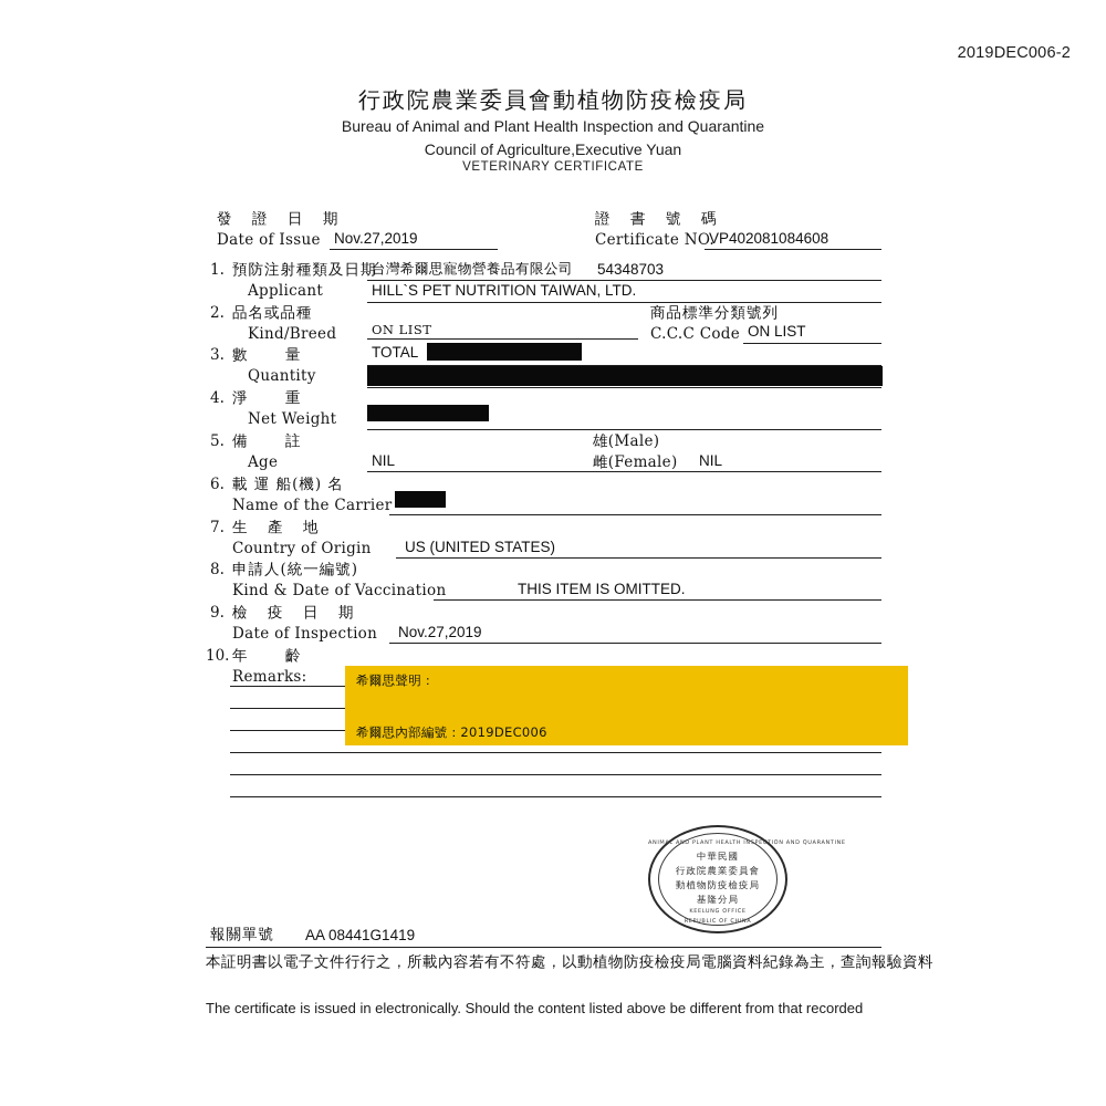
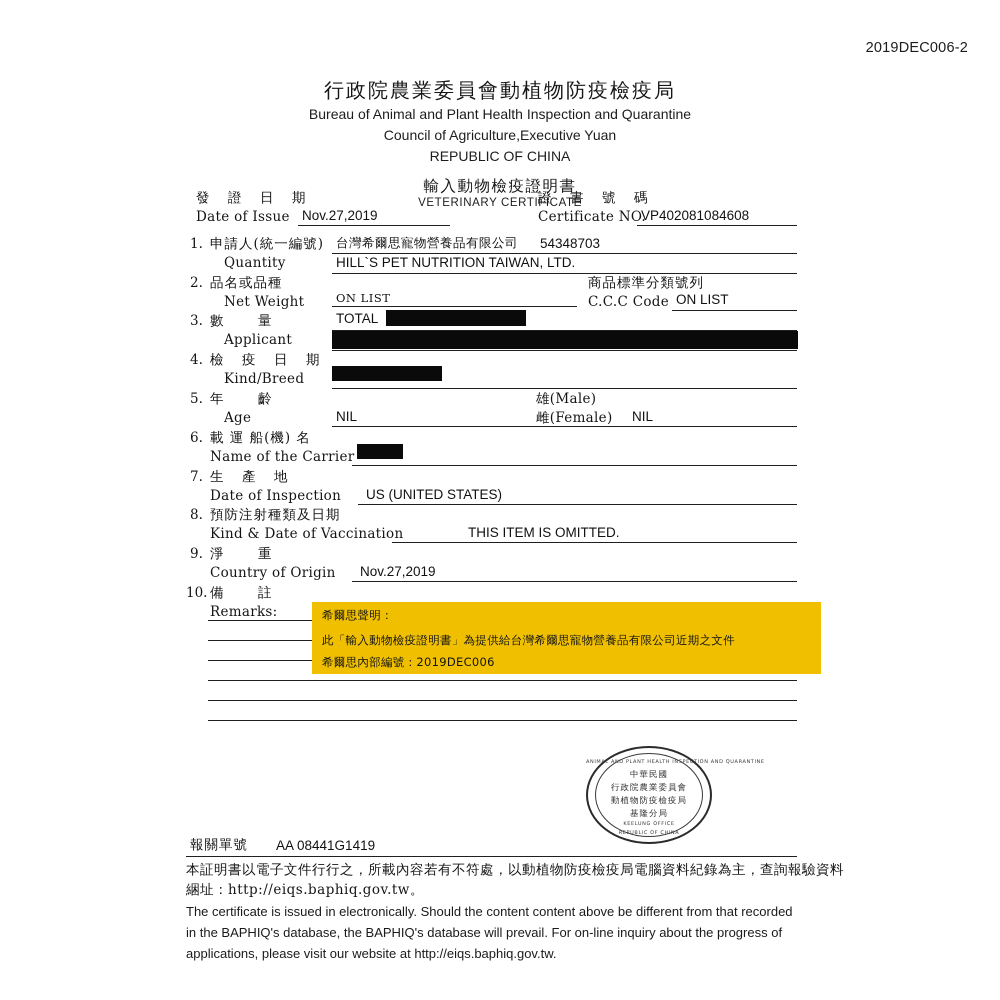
  2019DEC006-2
  行政院農業委員會動植物防疫檢疫局
  Bureau of Animal and Plant Health Inspection and Quarantine
  Council of Agriculture,Executive Yuan
+ REPUBLIC OF CHINA
+ 輸入動物檢疫證明書
  VETERINARY CERTIFICATE
  發 證 日 期
  Date of Issue
  Nov.27,2019
  證 書 號 碼
  Certificate NO.
  VP402081084608
  1.
- 預防注射種類及日期
+ 申請人(統一編號)
- Applicant
+ Quantity
  台灣希爾思寵物營養品有限公司
  54348703
  HILL`S PET NUTRITION TAIWAN, LTD.
  2.
  品名或品種
- Kind/Breed
+ Net Weight
  ON LIST
  商品標準分類號列
  C.C.C Code
  ON LIST
  3.
  數 量
- Quantity
+ Applicant
  TOTAL
  4.
- 淨 重
+ 檢 疫 日 期
- Net Weight
+ Kind/Breed
  5.
- 備 註
+ 年 齡
  Age
  雄(Male)
  雌(Female)
  NIL
  NIL
  6.
  載 運 船(機) 名
  Name of the Carrier
  7.
  生 產 地
- Country of Origin
+ Date of Inspection
  US (UNITED STATES)
  8.
- 申請人(統一編號)
+ 預防注射種類及日期
  Kind & Date of Vaccination
  THIS ITEM IS OMITTED.
  9.
- 檢 疫 日 期
+ 淨 重
- Date of Inspection
+ Country of Origin
  Nov.27,2019
  10.
- 年 齡
+ 備 註
  Remarks:
  希爾思聲明：
+ 此「輸入動物檢疫證明書」為提供給台灣希爾思寵物營養品有限公司近期之文件
  希爾思內部編號：2019DEC006
  中華民國
  行政院農業委員會
  動植物防疫檢疫局
  基隆分局
  報關單號
  AA 08441G1419
  本証明書以電子文件行行之，所載內容若有不符處，以動植物防疫檢疫局電腦資料紀錄為主，查詢報驗資料
+ 綑址：http://eiqs.baphiq.gov.tw。
- The certificate is issued in electronically. Should the content listed above be different from that recorded
+ The certificate is issued in electronically. Should the content content above be different from that recorded
+ in the BAPHIQ's database, the BAPHIQ's database will prevail. For on-line inquiry about the progress of
+ applications, please visit our website at http://eiqs.baphiq.gov.tw.
